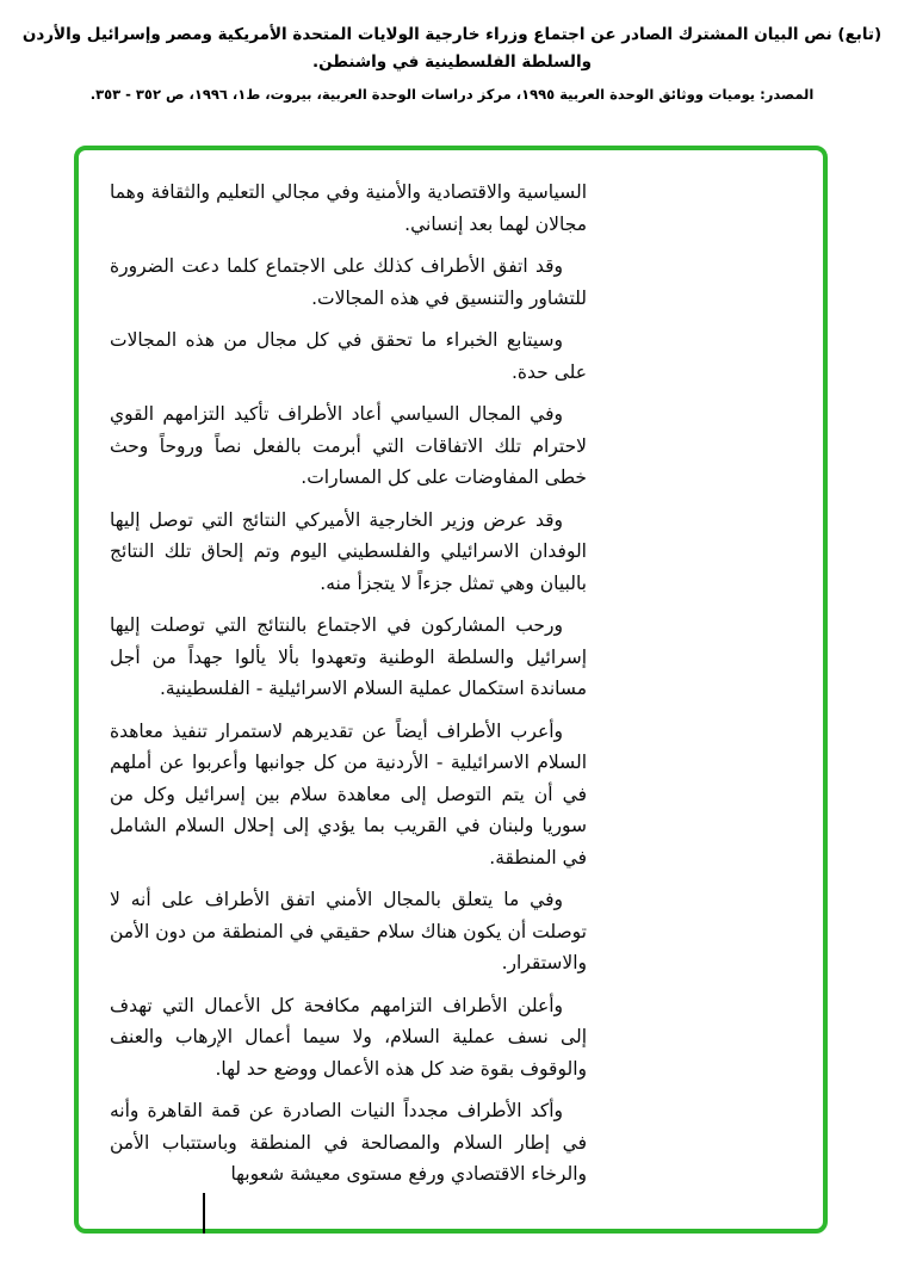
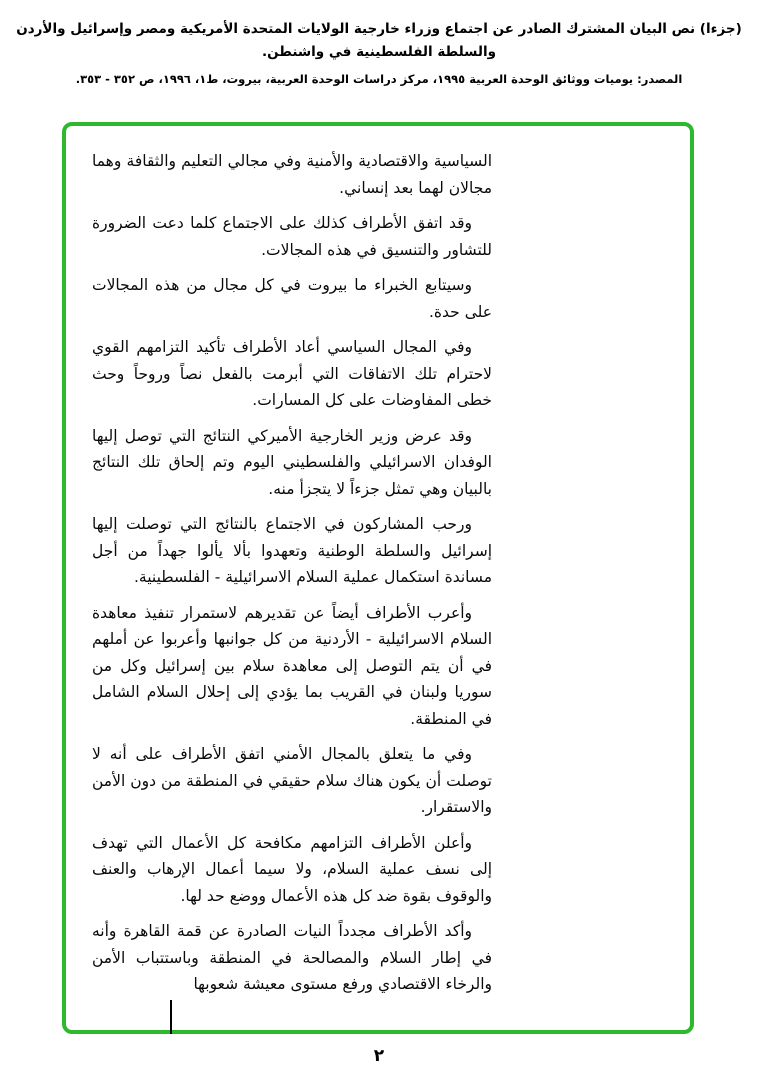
- (تابع) نص البيان المشترك الصادر عن اجتماع وزراء خارجية الولايات المتحدة الأمريكية ومصر وإسرائيل والأردن
+ (جزءا) نص البيان المشترك الصادر عن اجتماع وزراء خارجية الولايات المتحدة الأمريكية ومصر وإسرائيل والأردن
  والسلطة الفلسطينية في واشنطن.
  المصدر: يوميات ووثائق الوحدة العربية ١٩٩٥، مركز دراسات الوحدة العربية، بيروت، ط١، ١٩٩٦، ص ٣٥٢ - ٣٥٣.
  السياسية والاقتصادية والأمنية وفي مجالي التعليم والثقافة وهما مجالان لهما بعد إنساني.
  وقد اتفق الأطراف كذلك على الاجتماع كلما دعت الضرورة للتشاور والتنسيق في هذه المجالات.
- وسيتابع الخبراء ما تحقق في كل مجال من هذه المجالات على حدة.
+ وسيتابع الخبراء ما بيروت في كل مجال من هذه المجالات على حدة.
  وفي المجال السياسي أعاد الأطراف تأكيد التزامهم القوي لاحترام تلك الاتفاقات التي أبرمت بالفعل نصاً وروحاً وحث خطى المفاوضات على كل المسارات.
  وقد عرض وزير الخارجية الأميركي النتائج التي توصل إليها الوفدان الاسرائيلي والفلسطيني اليوم وتم إلحاق تلك النتائج بالبيان وهي تمثل جزءاً لا يتجزأ منه.
  ورحب المشاركون في الاجتماع بالنتائج التي توصلت إليها إسرائيل والسلطة الوطنية وتعهدوا بألا يألوا جهداً من أجل مساندة استكمال عملية السلام الاسرائيلية - الفلسطينية.
  وأعرب الأطراف أيضاً عن تقديرهم لاستمرار تنفيذ معاهدة السلام الاسرائيلية - الأردنية من كل جوانبها وأعربوا عن أملهم في أن يتم التوصل إلى معاهدة سلام بين إسرائيل وكل من سوريا ولبنان في القريب بما يؤدي إلى إحلال السلام الشامل في المنطقة.
  وفي ما يتعلق بالمجال الأمني اتفق الأطراف على أنه لا توصلت أن يكون هناك سلام حقيقي في المنطقة من دون الأمن والاستقرار.
  وأعلن الأطراف التزامهم مكافحة كل الأعمال التي تهدف إلى نسف عملية السلام، ولا سيما أعمال الإرهاب والعنف والوقوف بقوة ضد كل هذه الأعمال ووضع حد لها.
  وأكد الأطراف مجدداً النيات الصادرة عن قمة القاهرة وأنه في إطار السلام والمصالحة في المنطقة وباستتباب الأمن والرخاء الاقتصادي ورفع مستوى معيشة شعوبها
+ ٢
